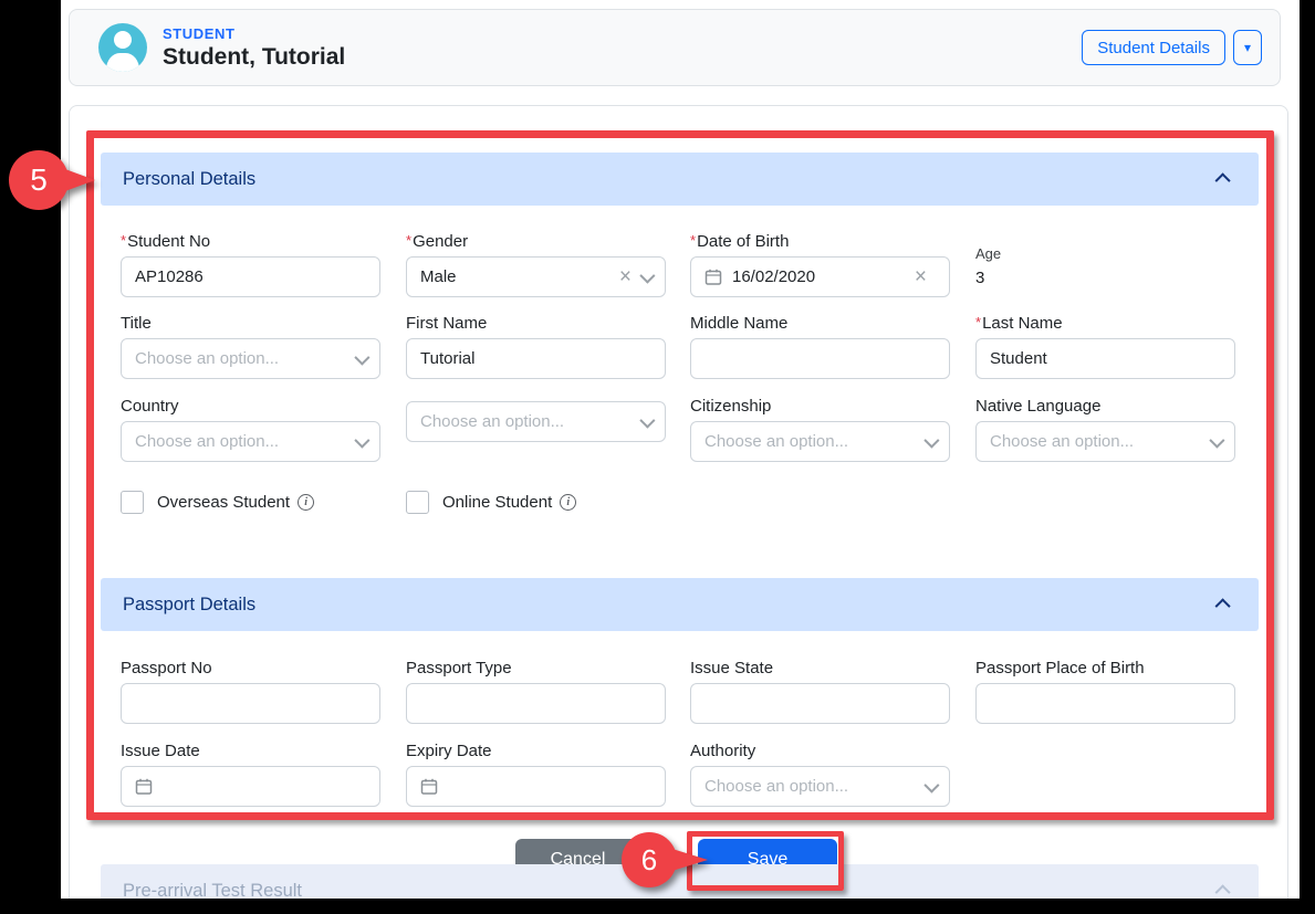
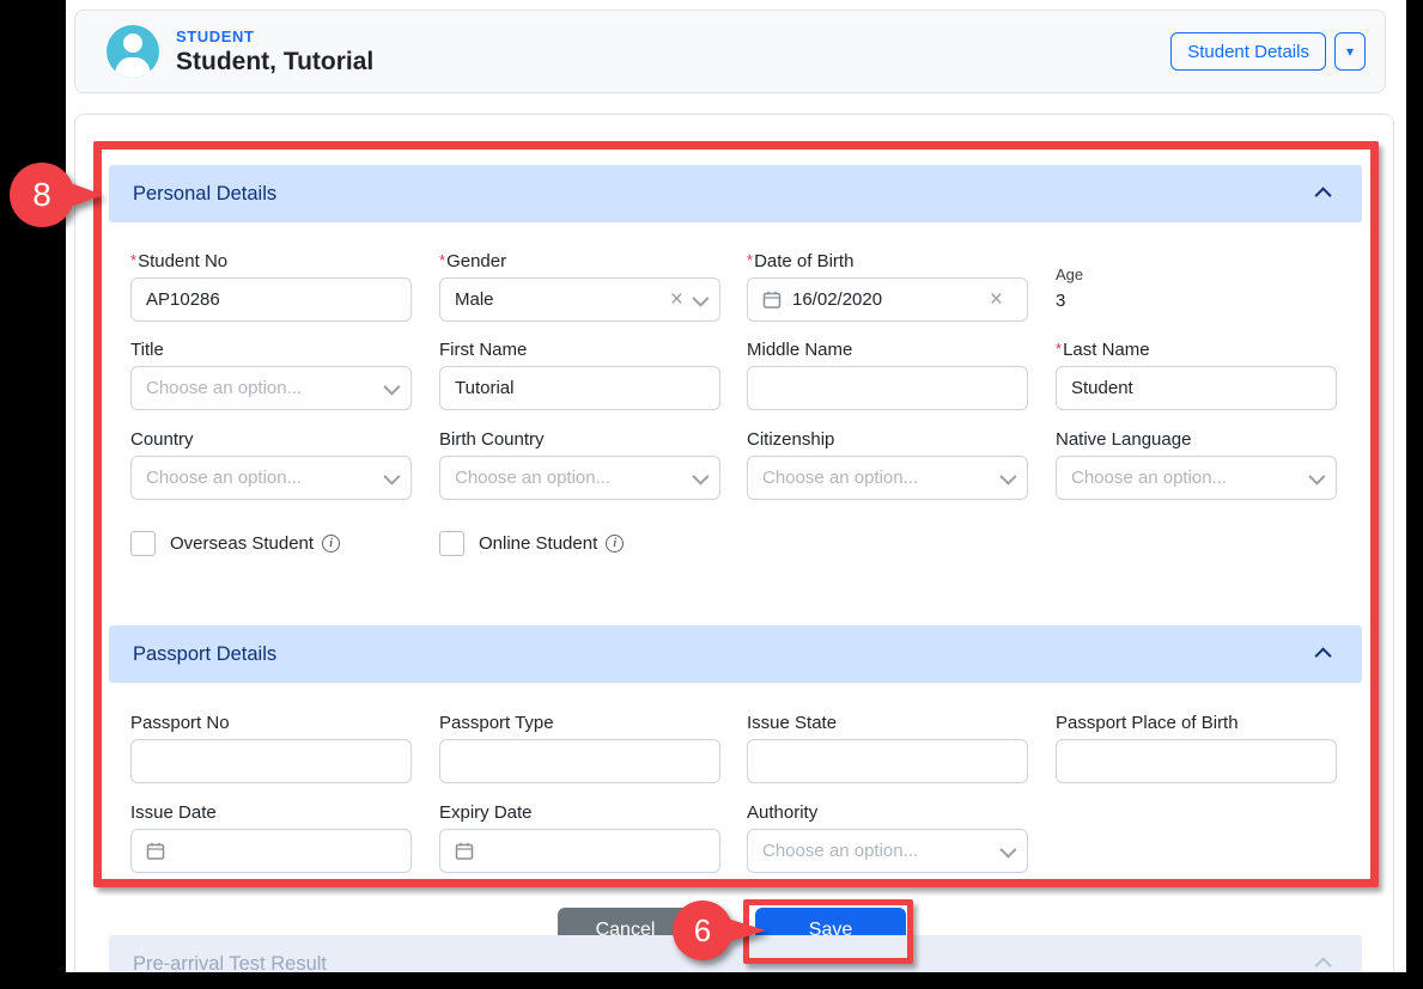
  STUDENT
  Student, Tutorial
  Student Details
  ▾
  Personal Details
  *Student No
  AP10286
  *Gender
  Male
  ×
  *Date of Birth
  16/02/2020
  ×
  Age
  3
  Title
  Choose an option...
  First Name
  Tutorial
  Middle Name
  *Last Name
  Student
  Country
  Choose an option...
+ Birth Country
  Choose an option...
  Citizenship
  Choose an option...
  Native Language
  Choose an option...
  Overseas Student
  i
  Online Student
  i
  Passport Details
  Passport No
  Passport Type
  Issue State
  Passport Place of Birth
  Issue Date
  Expiry Date
  Authority
  Choose an option...
  Cancel
  Save
  Pre-arrival Test Result
- 5
+ 8
  6
